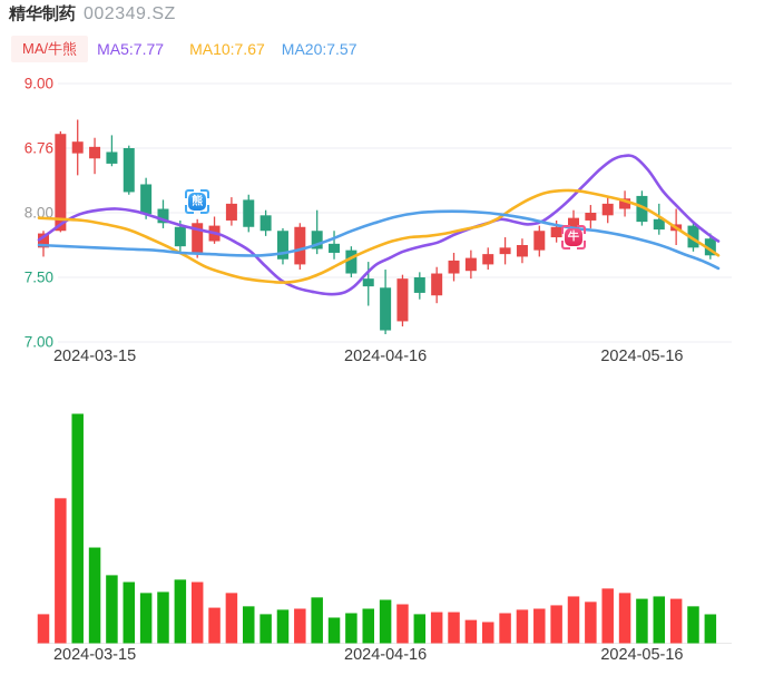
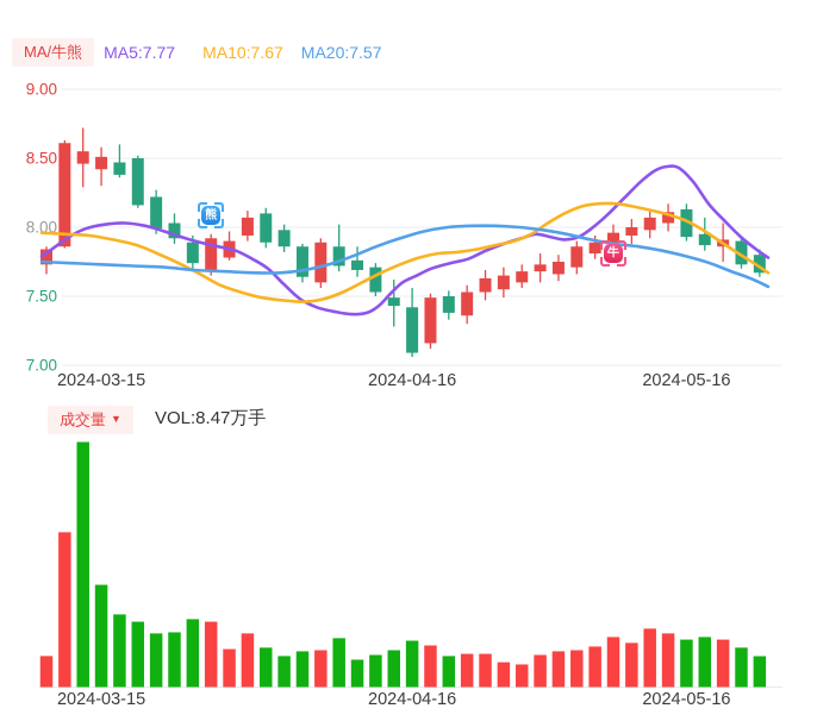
- 精华制药 002349.SZ
  MA/牛熊
  MA5:7.77
  MA10:7.67
  MA20:7.57
  9.00
- 6.76
+ 8.50
  8.00
  7.50
  7.00
  2024-03-15
  2024-03-15
  2024-04-16
  2024-04-16
  2024-05-16
  2024-05-16
+ 成交量
+ ▼
+ VOL:8.47万手
  熊
  牛
